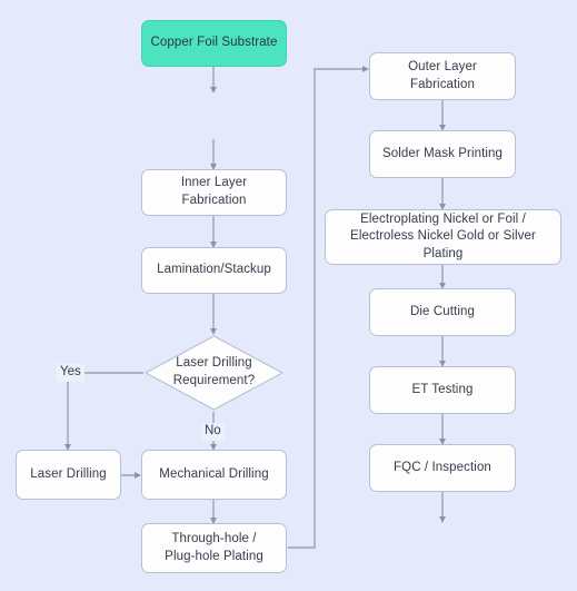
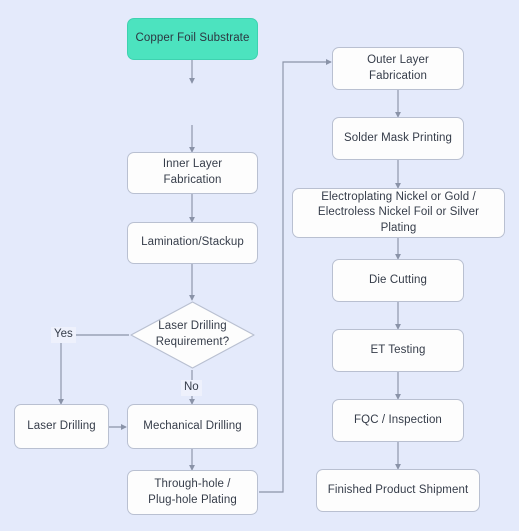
  Copper Foil Substrate
  Inner Layer Fabrication
  Lamination/Stackup
  Laser Drilling
  Requirement?
  Yes
  No
  Laser Drilling
  Mechanical Drilling
  Through-hole /
  Plug-hole Plating
  Outer Layer Fabrication
  Solder Mask Printing
- Electroplating Nickel or Foil /
+ Electroplating Nickel or Gold /
- Electroless Nickel Gold or Silver Plating
+ Electroless Nickel Foil or Silver Plating
  Die Cutting
  ET Testing
  FQC / Inspection
+ Finished Product Shipment
